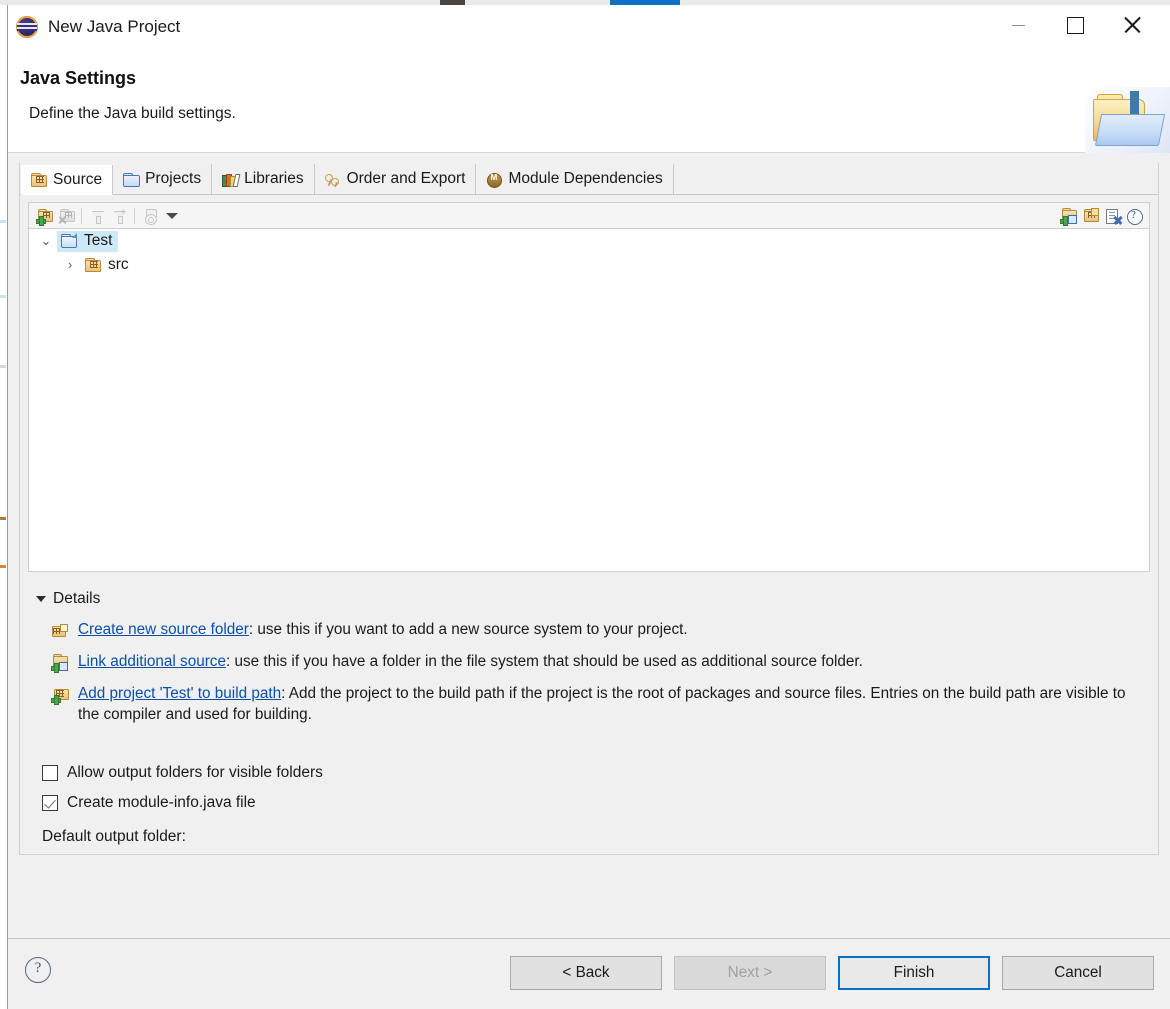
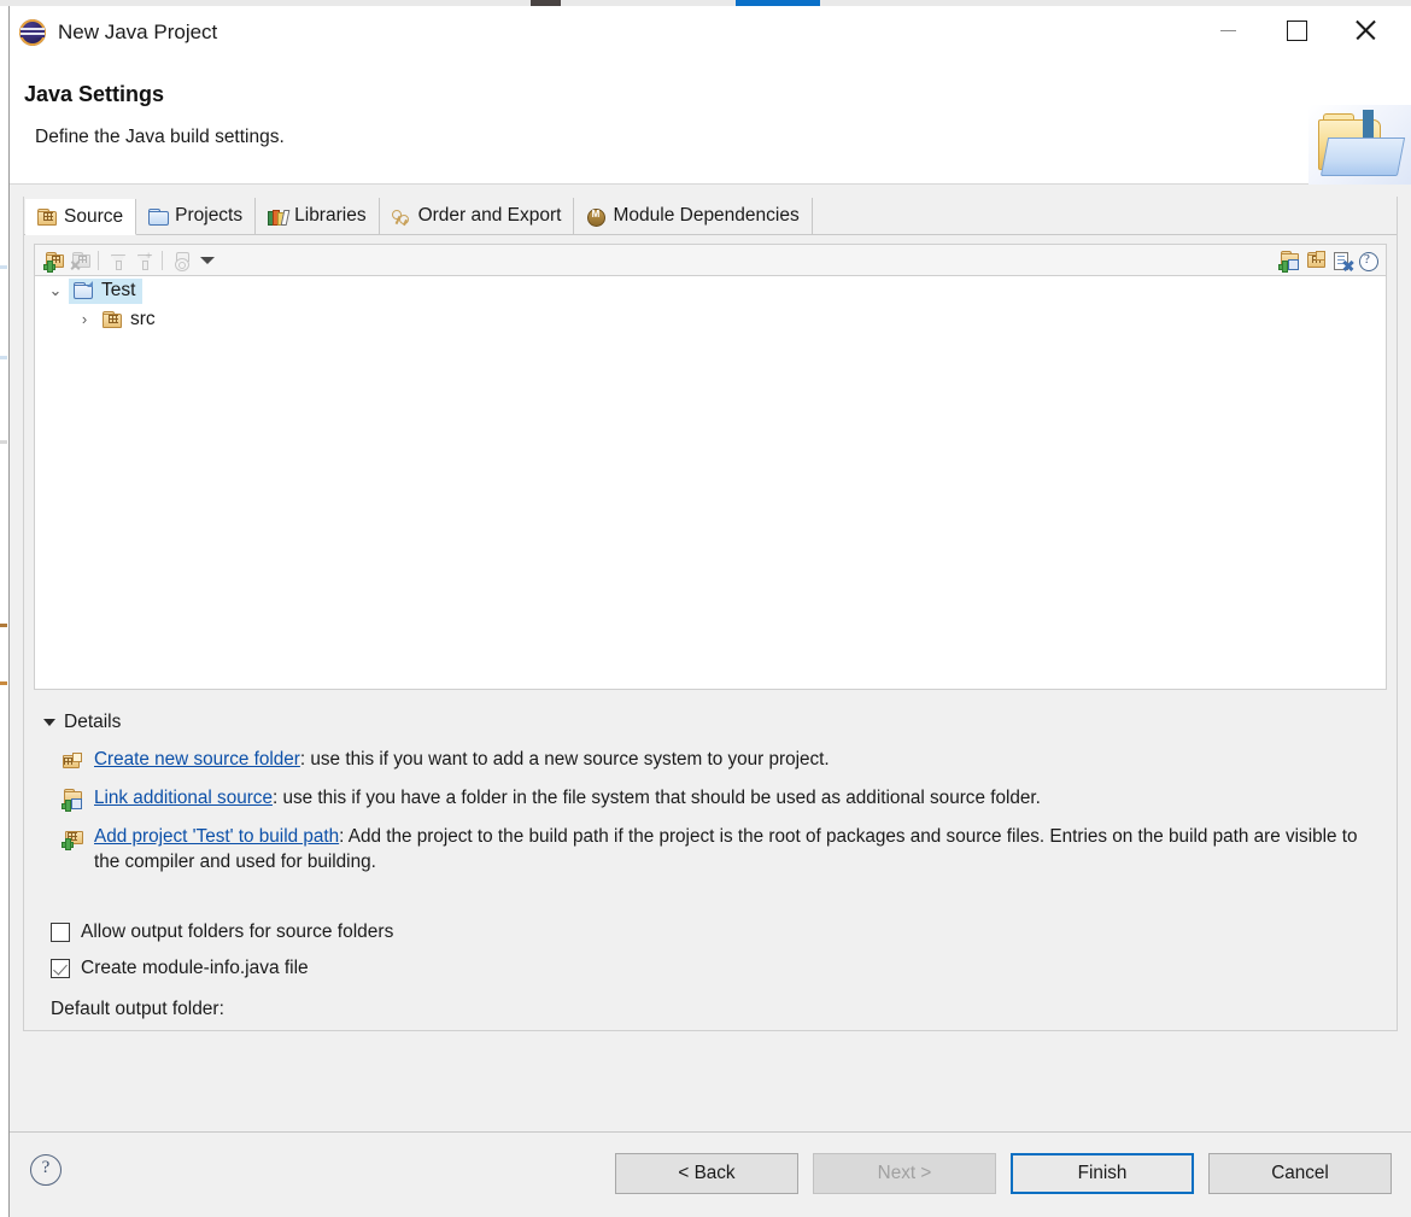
  New Java Project
  Java Settings
  Define the Java build settings.
  Source
  Projects
  Libraries
  Order and Export
  M
  Module Dependencies
  +
  ?
  ⌄
  Test
  ›
  src
  Details
  Create new source folder: use this if you want to add a new source system to your project.
  Link additional source: use this if you have a folder in the file system that should be used as additional source folder.
  Add project 'Test' to build path: Add the project to the build path if the project is the root of packages and source files. Entries on the build path are visible to the compiler and used for building.
- Allow output folders for visible folders
+ Allow output folders for source folders
  Create module-info.java file
  Default output folder:
  ?
  < Back
  Next >
  Finish
  Cancel
